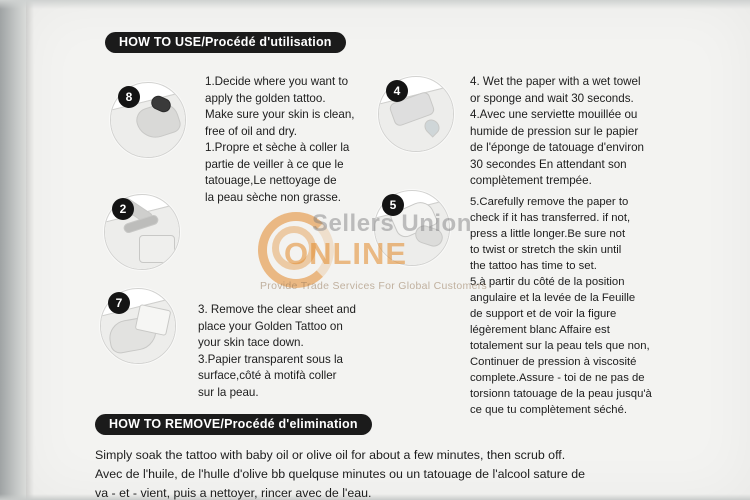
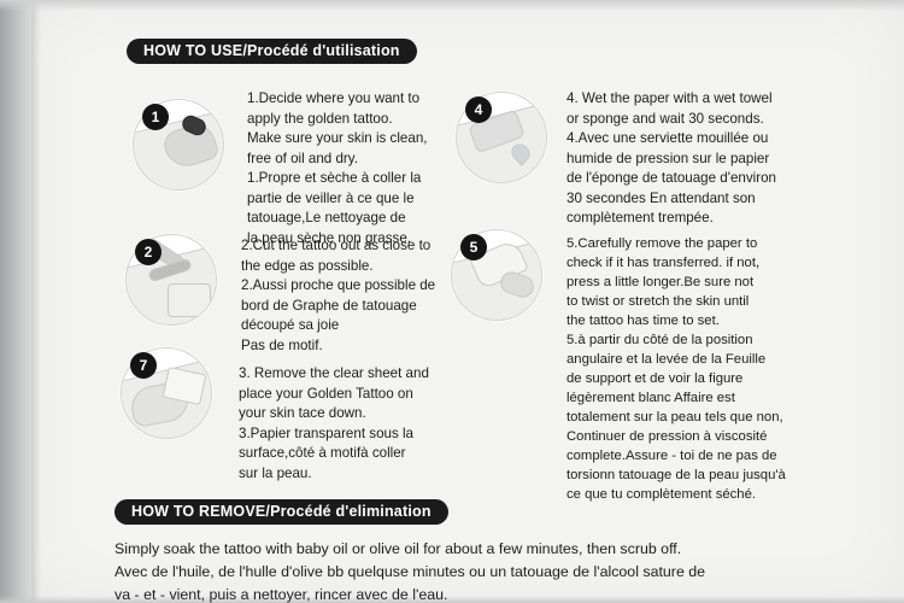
  HOW TO USE/Procédé d'utilisation
- 8
+ 1
  1.Decide where you want to
  apply the golden tattoo.
  Make sure your skin is clean,
  free of oil and dry.
  1.Propre et sèche à coller la
  partie de veiller à ce que le
  tatouage,Le nettoyage de
  la peau sèche non grasse.
  2
+ 2.Cut the tattoo out as close to
+ the edge as possible.
+ 2.Aussi proche que possible de
+ bord de Graphe de tatouage
+ découpé sa joie
+ Pas de motif.
  7
  3. Remove the clear sheet and
  place your Golden Tattoo on
  your skin tace down.
  3.Papier transparent sous la
  surface,côté à motifà coller
  sur la peau.
  4
  4. Wet the paper with a wet towel
  or sponge and wait 30 seconds.
  4.Avec une serviette mouillée ou
  humide de pression sur le papier
  de l'éponge de tatouage d'environ
  30 secondes En attendant son
  complètement trempée.
  5
  5.Carefully remove the paper to
  check if it has transferred. if not,
  press a little longer.Be sure not
  to twist or stretch the skin until
  the tattoo has time to set.
  5.à partir du côté de la position
  angulaire et la levée de la Feuille
  de support et de voir la figure
  légèrement blanc Affaire est
  totalement sur la peau tels que non,
  Continuer de pression à viscosité
  complete.Assure - toi de ne pas de
  torsionn tatouage de la peau jusqu'à
  ce que tu complètement séché.
  HOW TO REMOVE/Procédé d'elimination
  Simply soak the tattoo with baby oil or olive oil for about a few minutes, then scrub off.
  Avec de l'huile, de l'hulle d'olive bb quelquse minutes ou un tatouage de l'alcool sature de
  va - et - vient, puis a nettoyer, rincer avec de l'eau.
- Sellers Union
- ONLINE
- Provide Trade Services For Global Customers
